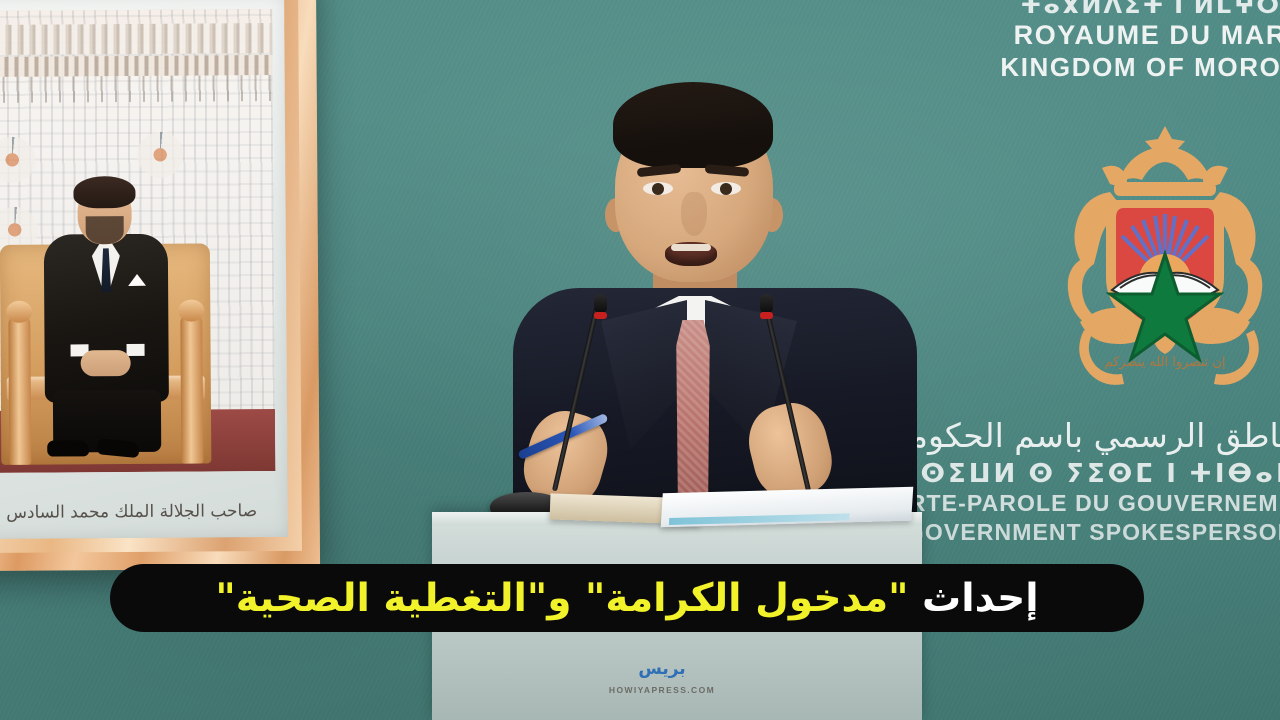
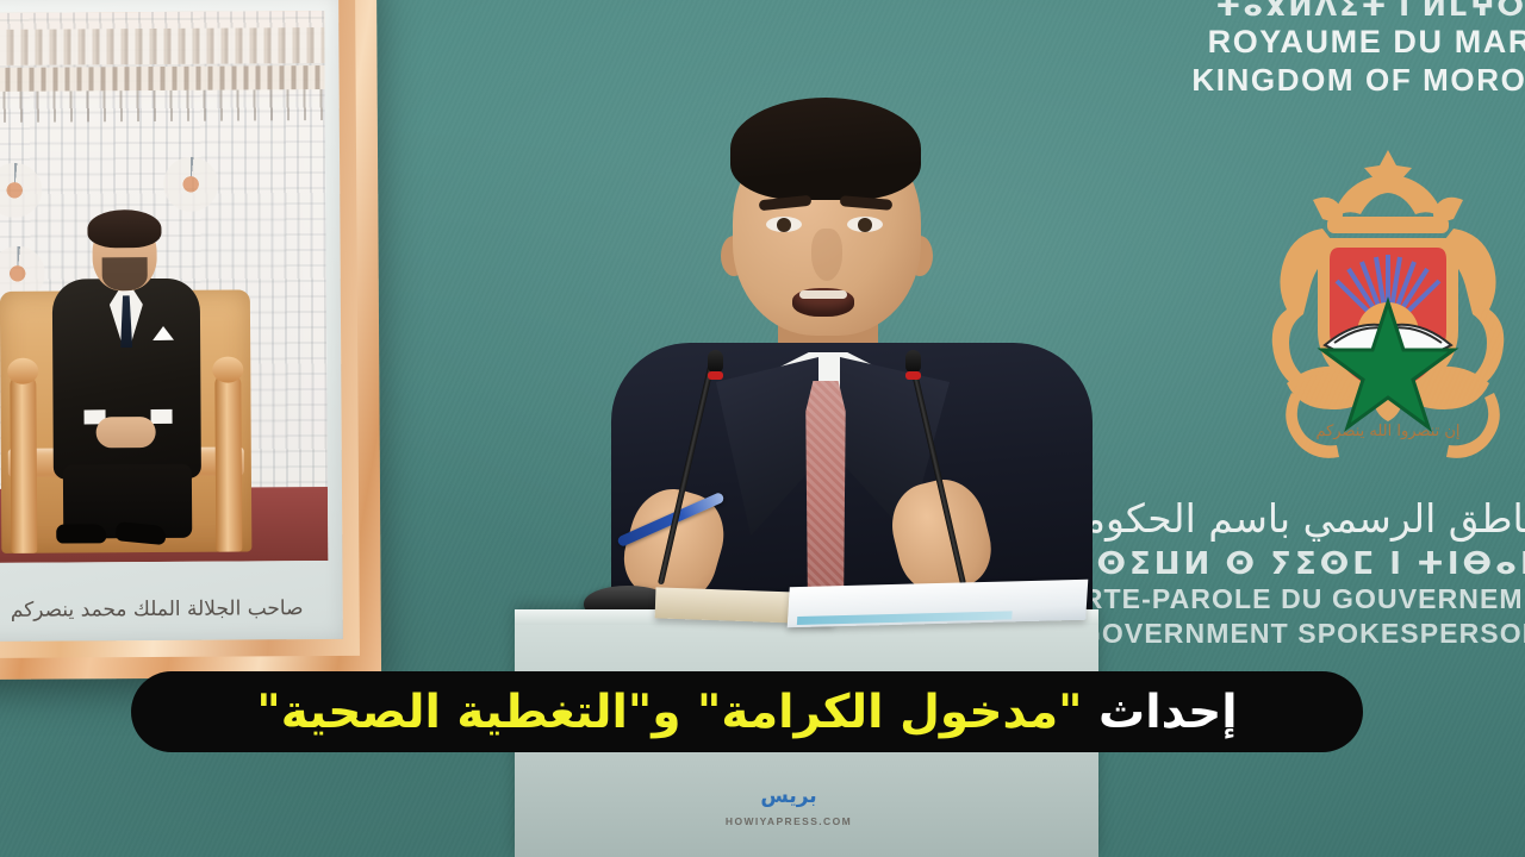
  ⵜⴰⴳⵍⴷⵉⵜ ⵏ ⵍⵎⵖⵔ
  ROYAUME DU MAR
  KINGDOM OF MORO
  إن تنصروا الله ينصركم
  اطق الرسمي باسم الحكوم
  ⵙⵉⵡⵍ ⵙ ⵢⵉⵙⵎ ⵏ ⵜⵏⴱⴰ
  RTE-PAROLE DU GOUVERNEM
  OVERNMENT SPOKESPERSO
- صاحب الجلالة الملك محمد السادس
+ صاحب الجلالة الملك محمد ينصركم
  إحداث "مدخول الكرامة" و"التغطية الصحية"
  بريس
  HOWIYAPRESS.COM
